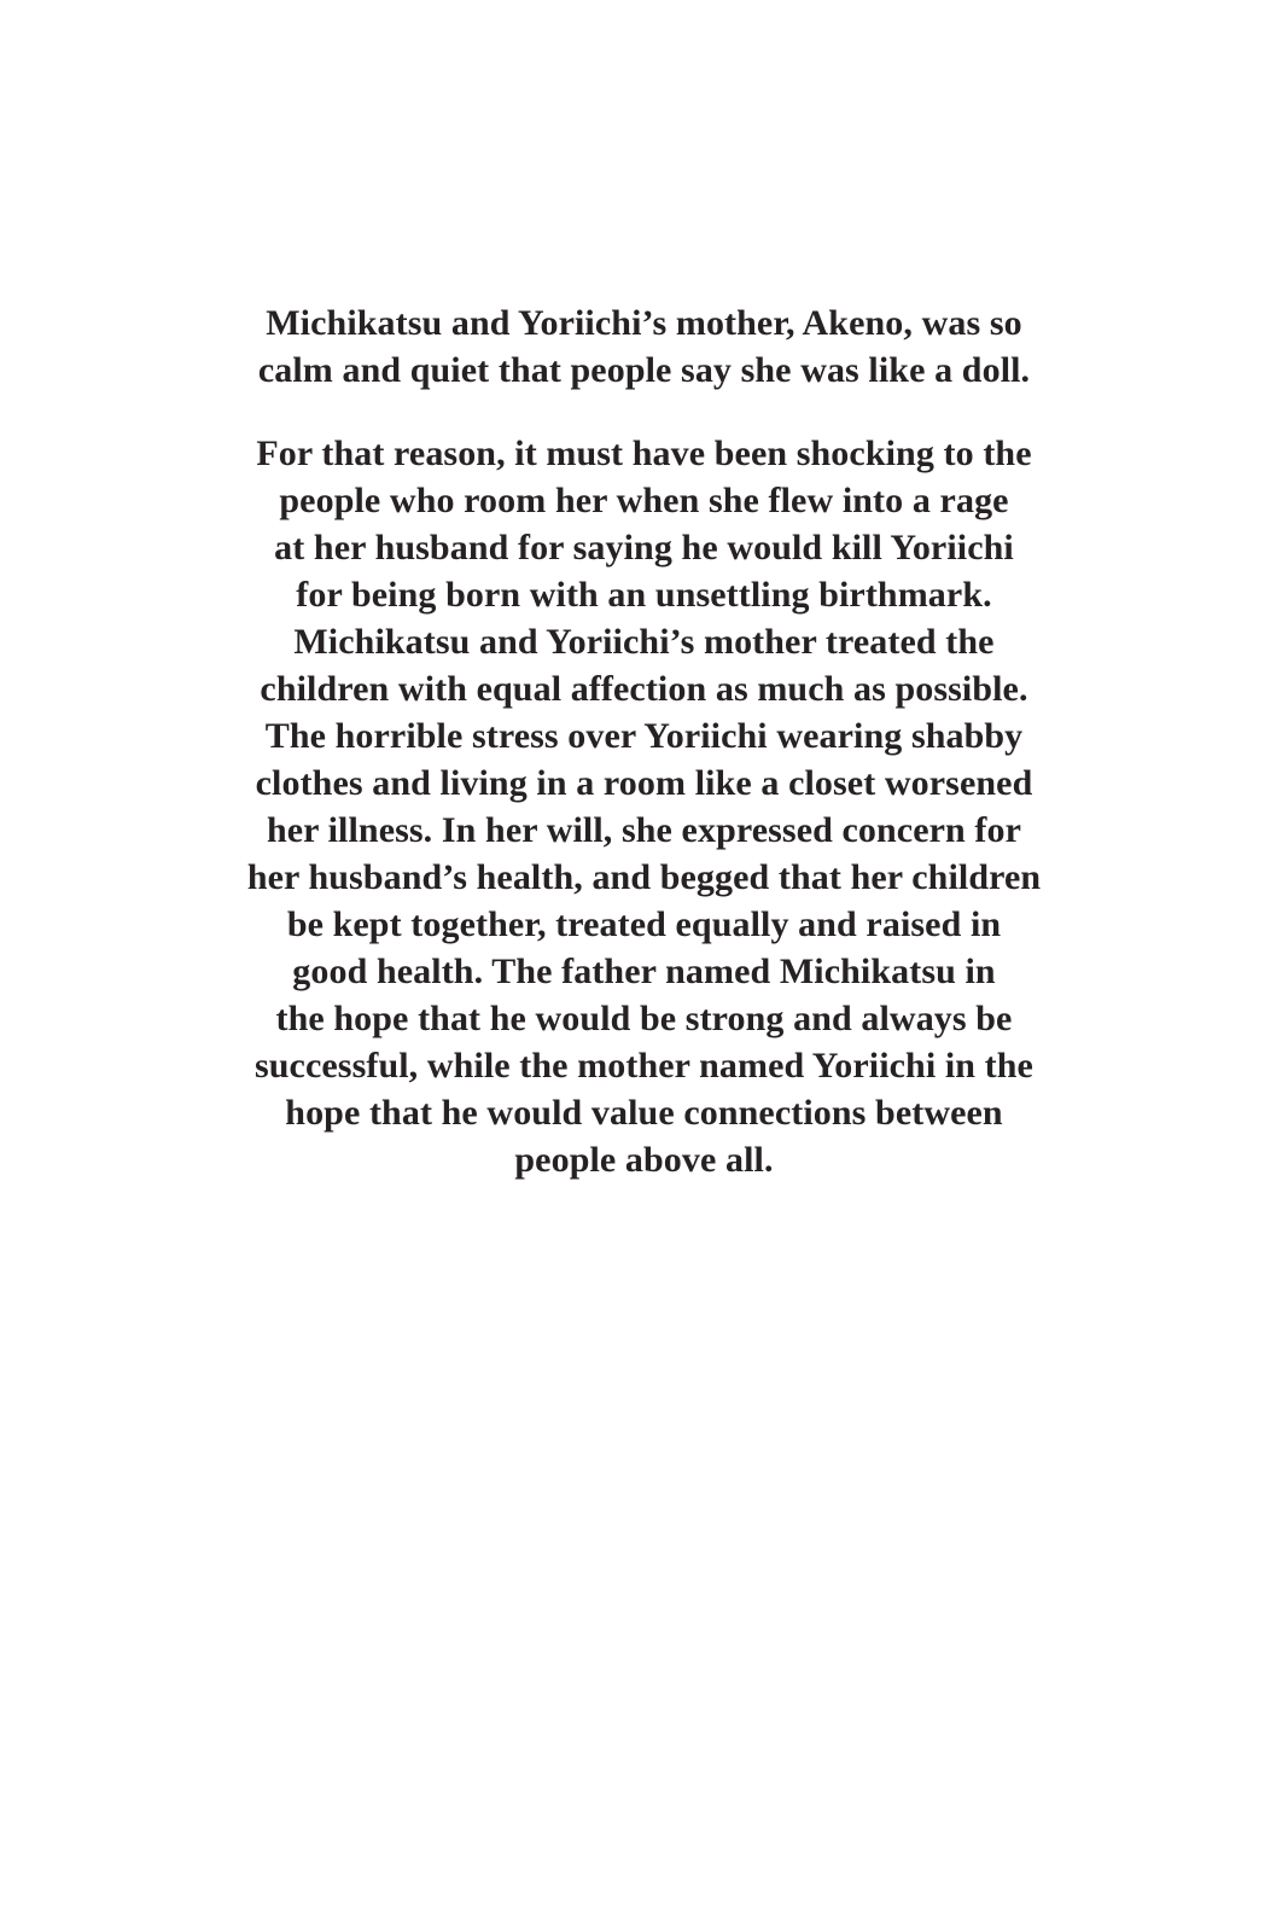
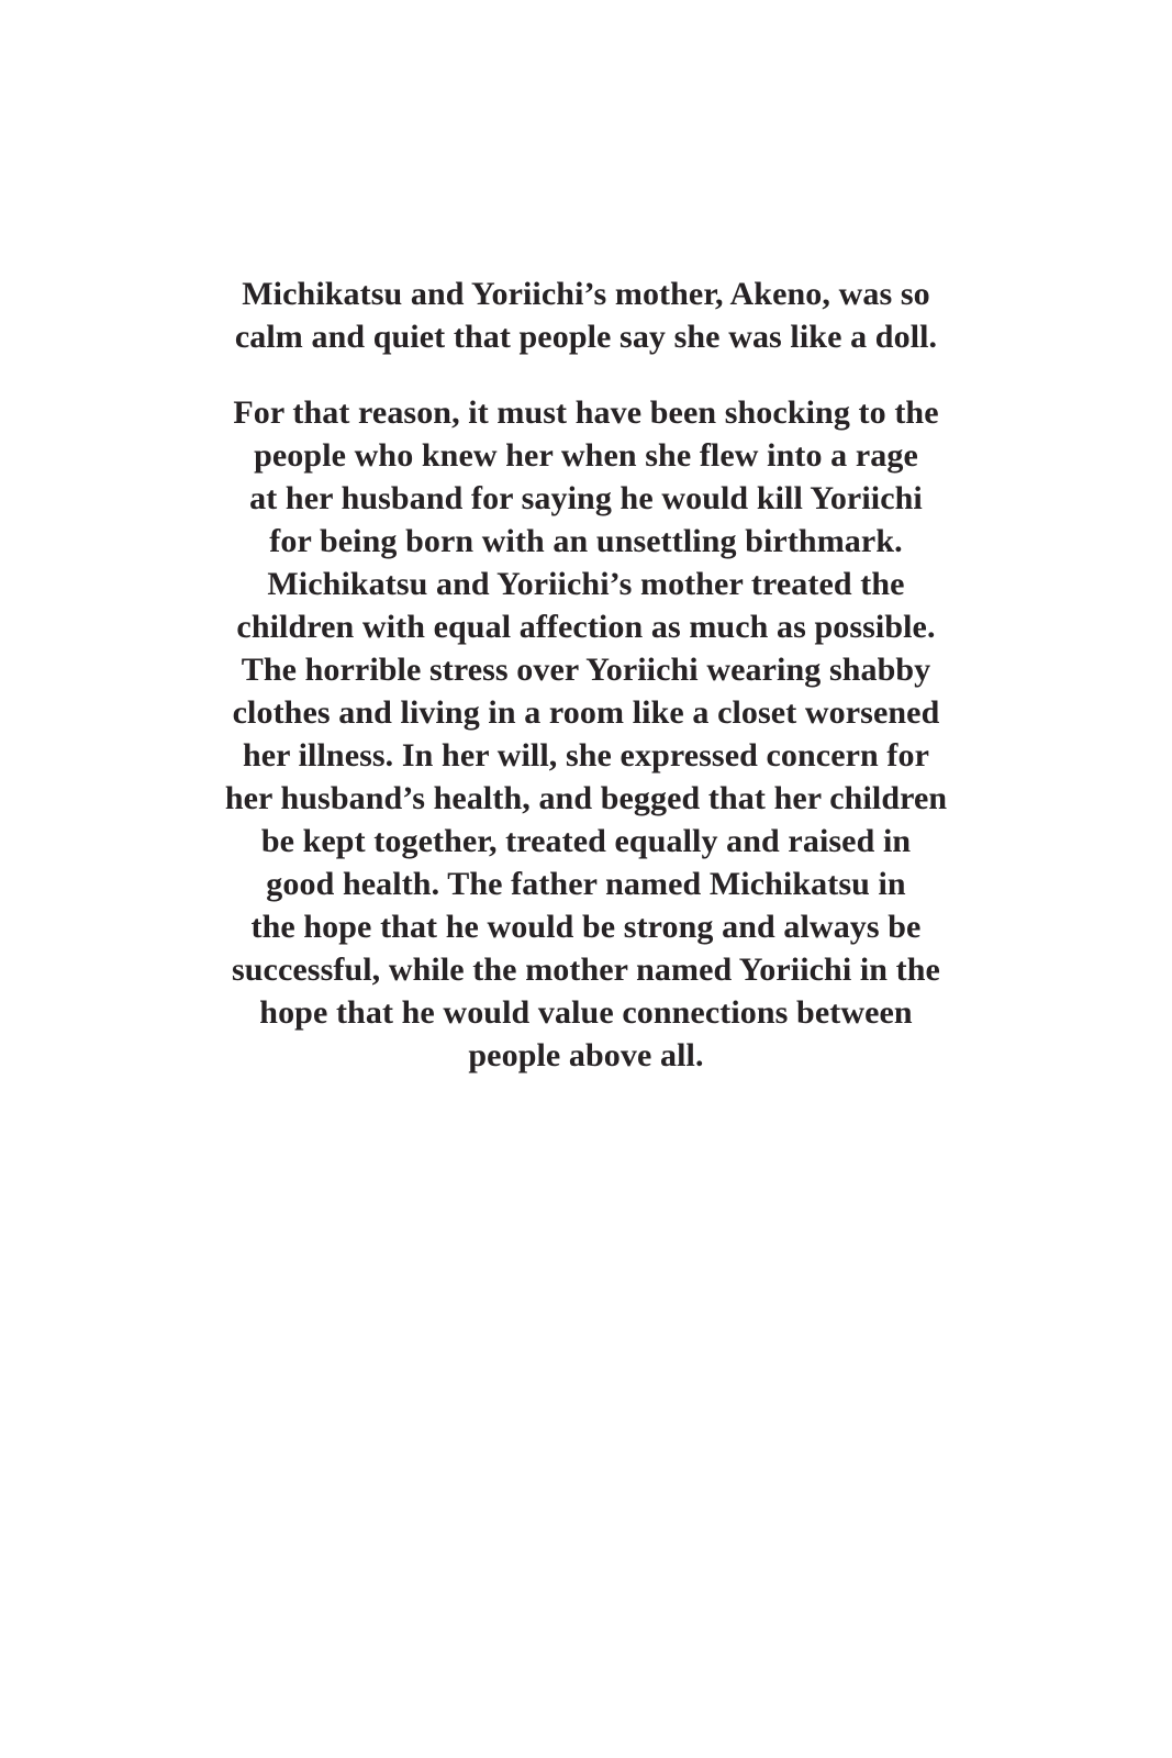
  Michikatsu and Yoriichi’s mother, Akeno, was so
  calm and quiet that people say she was like a doll.
  For that reason, it must have been shocking to the
- people who room her when she flew into a rage
+ people who knew her when she flew into a rage
  at her husband for saying he would kill Yoriichi
  for being born with an unsettling birthmark.
  Michikatsu and Yoriichi’s mother treated the
  children with equal affection as much as possible.
  The horrible stress over Yoriichi wearing shabby
  clothes and living in a room like a closet worsened
  her illness. In her will, she expressed concern for
  her husband’s health, and begged that her children
  be kept together, treated equally and raised in
  good health. The father named Michikatsu in
  the hope that he would be strong and always be
  successful, while the mother named Yoriichi in the
  hope that he would value connections between
  people above all.
